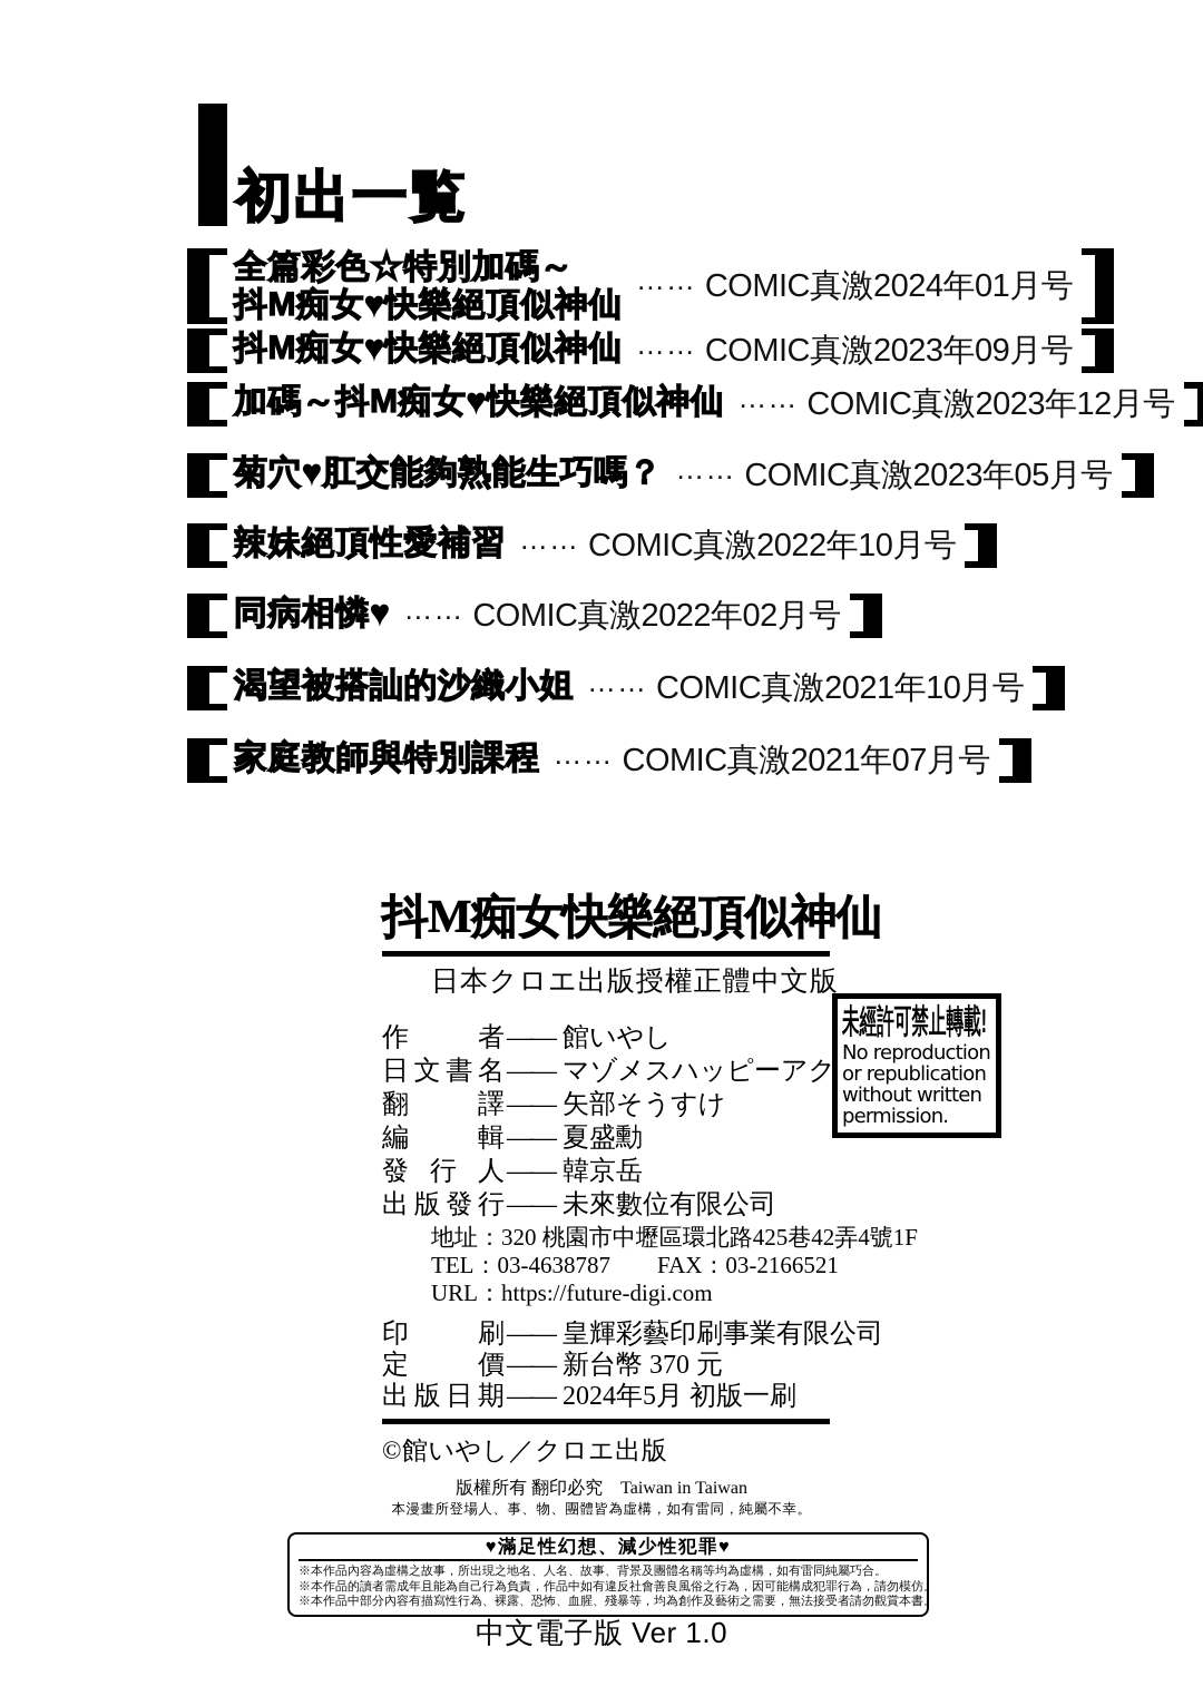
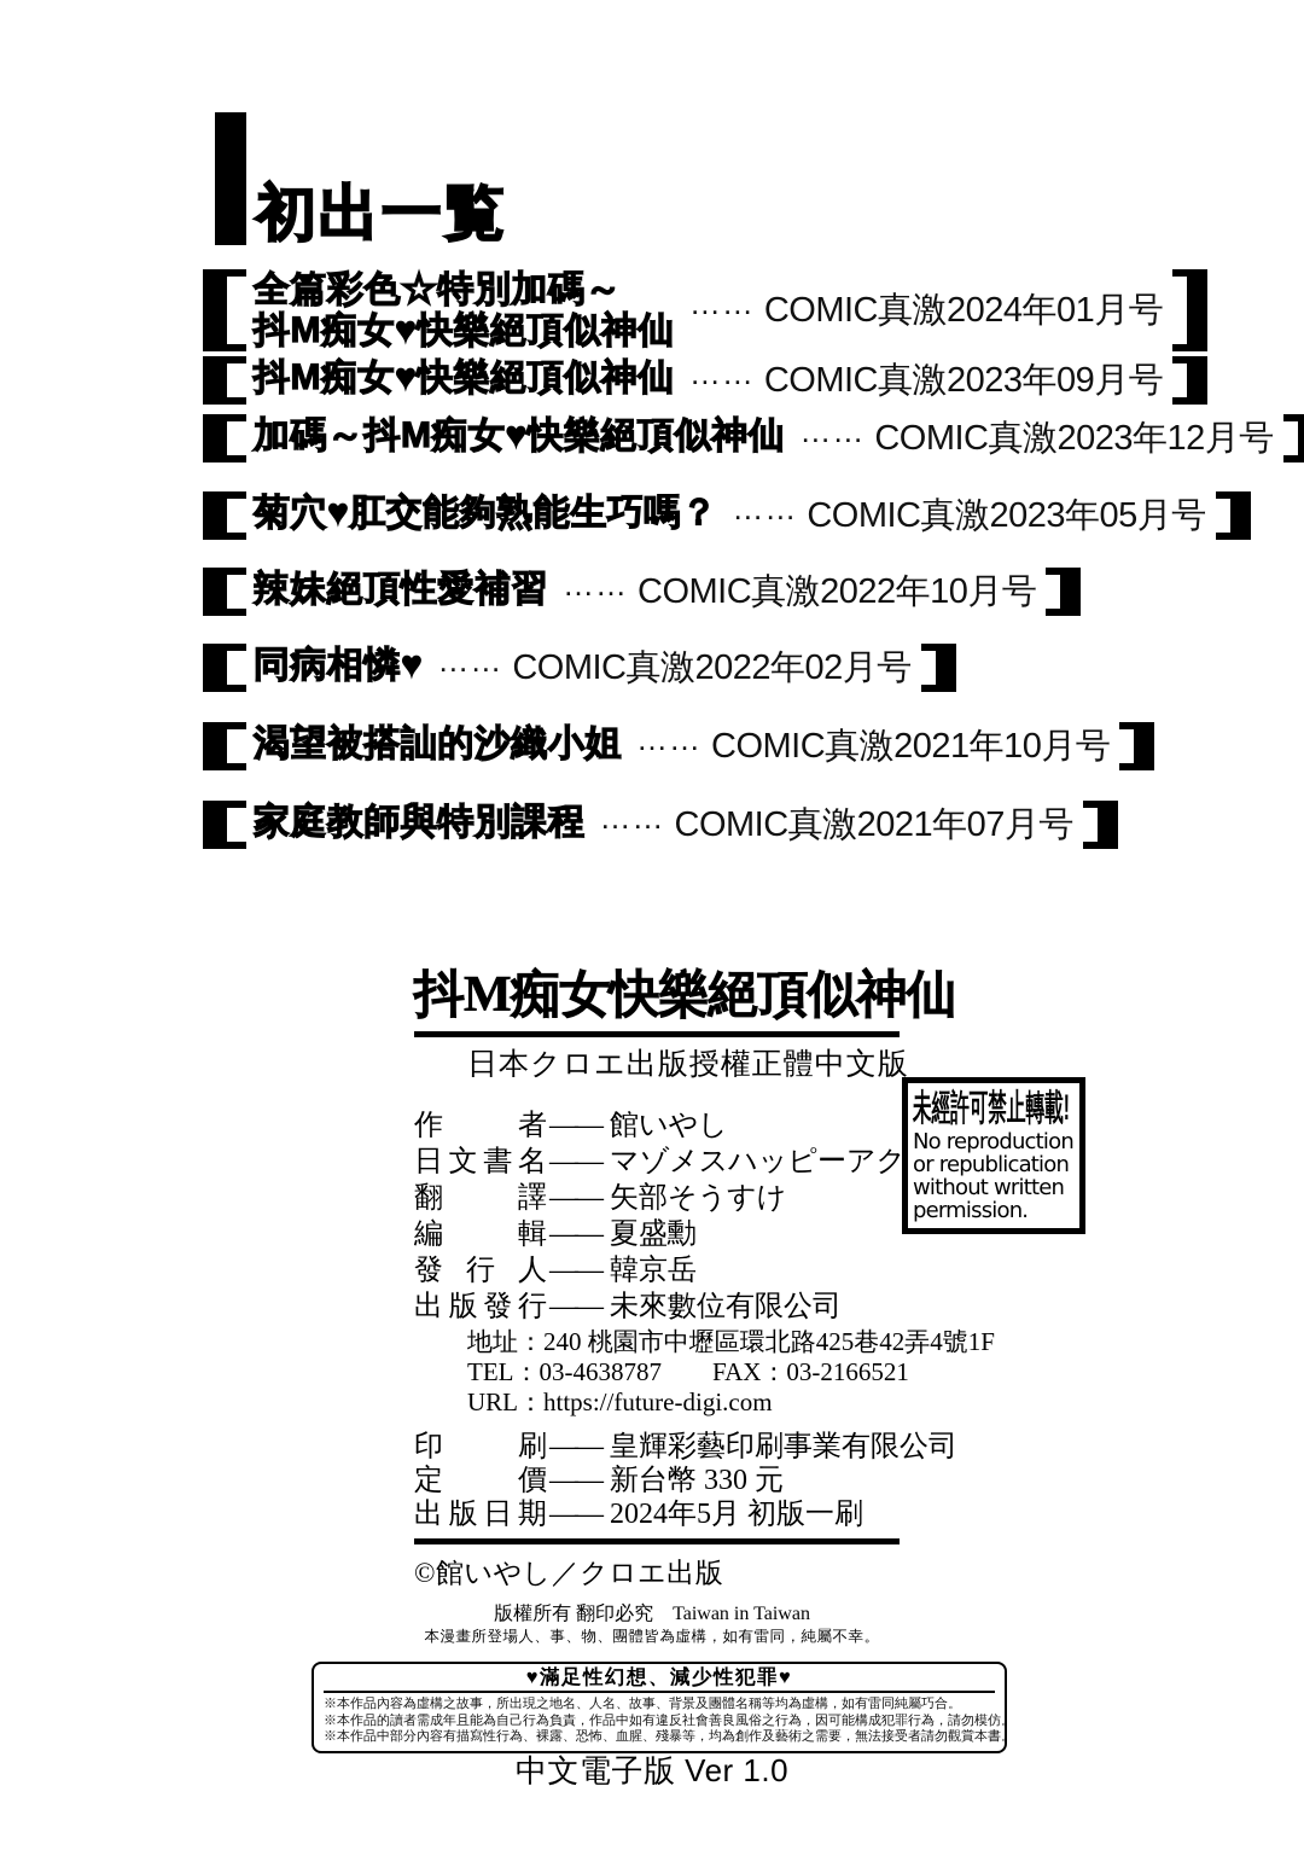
  初出一覧
  全篇彩色☆特別加碼～
  抖M痴女♥快樂絕頂似神仙
  ……
  COMIC真激2024年01月号
  抖M痴女♥快樂絕頂似神仙
  ……
  COMIC真激2023年09月号
  加碼～抖M痴女♥快樂絕頂似神仙
  ……
  COMIC真激2023年12月号
  菊穴♥肛交能夠熟能生巧嗎？
  ……
  COMIC真激2023年05月号
  辣妹絕頂性愛補習
  ……
  COMIC真激2022年10月号
  同病相憐♥
  ……
  COMIC真激2022年02月号
  渴望被搭訕的沙織小姐
  ……
  COMIC真激2021年10月号
  家庭教師與特別課程
  ……
  COMIC真激2021年07月号
  抖M痴女快樂絕頂似神仙
  日本クロエ出版授權正體中文版
  作者—— 館いやし
  日文書名—— マゾメスハッピーアク
  翻譯—— 矢部そうすけ
  編輯—— 夏盛勳
  發行人—— 韓京岳
  出版發行—— 未來數位有限公司
- 地址：320 桃園市中壢區環北路425巷42弄4號1F
+ 地址：240 桃園市中壢區環北路425巷42弄4號1F
  TEL：03-4638787 FAX：03-2166521
  URL：https://future-digi.com
  印刷—— 皇輝彩藝印刷事業有限公司
- 定價—— 新台幣 370 元
+ 定價—— 新台幣 330 元
  出版日期—— 2024年5月 初版一刷
  ©館いやし／クロエ出版
  未經許可禁止轉載!
  No reproduction
  or republication
  without written
  permission.
  版權所有 翻印必究 Taiwan in Taiwan
  本漫畫所登場人、事、物、團體皆為虛構，如有雷同，純屬不幸。
  ♥滿足性幻想、減少性犯罪♥
  ※本作品內容為虛構之故事，所出現之地名、人名、故事、背景及團體名稱等均為虛構，如有雷同純屬巧合。
  ※本作品的讀者需成年且能為自己行為負責，作品中如有違反社會善良風俗之行為，因可能構成犯罪行為，請勿模仿。
  ※本作品中部分內容有描寫性行為、裸露、恐怖、血腥、殘暴等，均為創作及藝術之需要，無法接受者請勿觀賞本書。
  中文電子版 Ver 1.0
